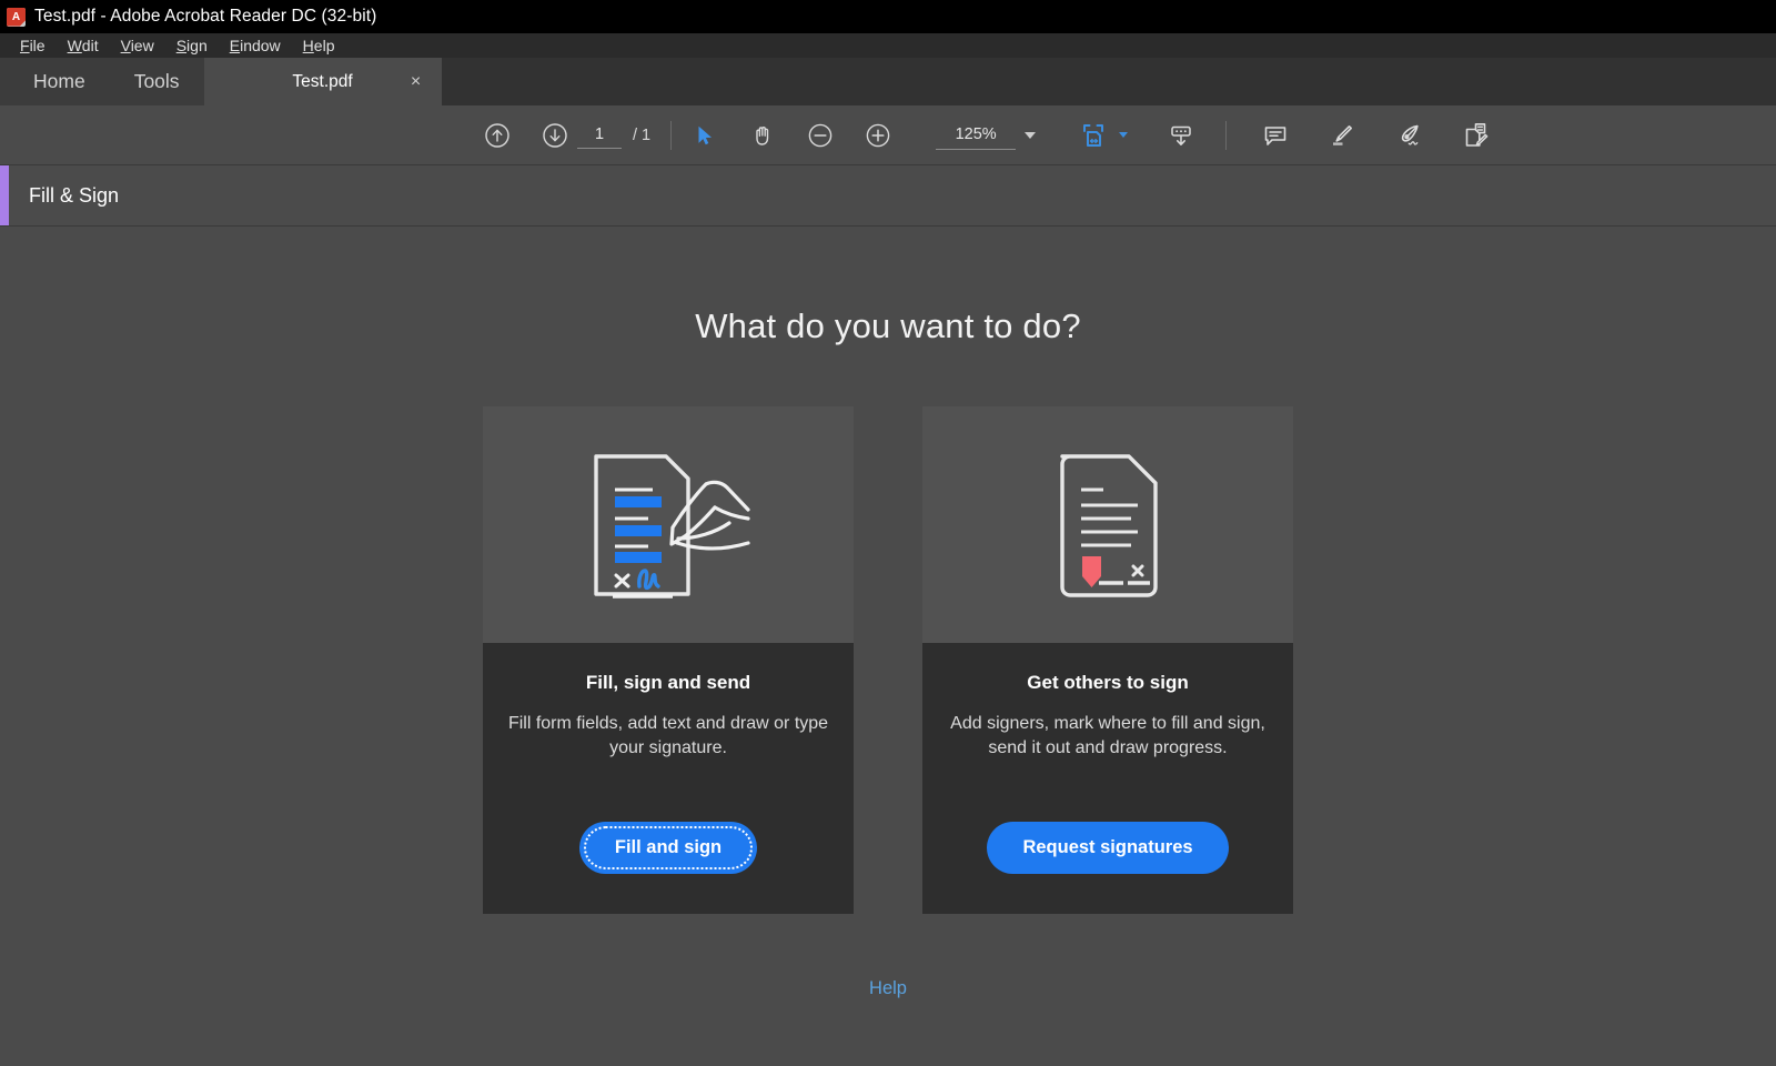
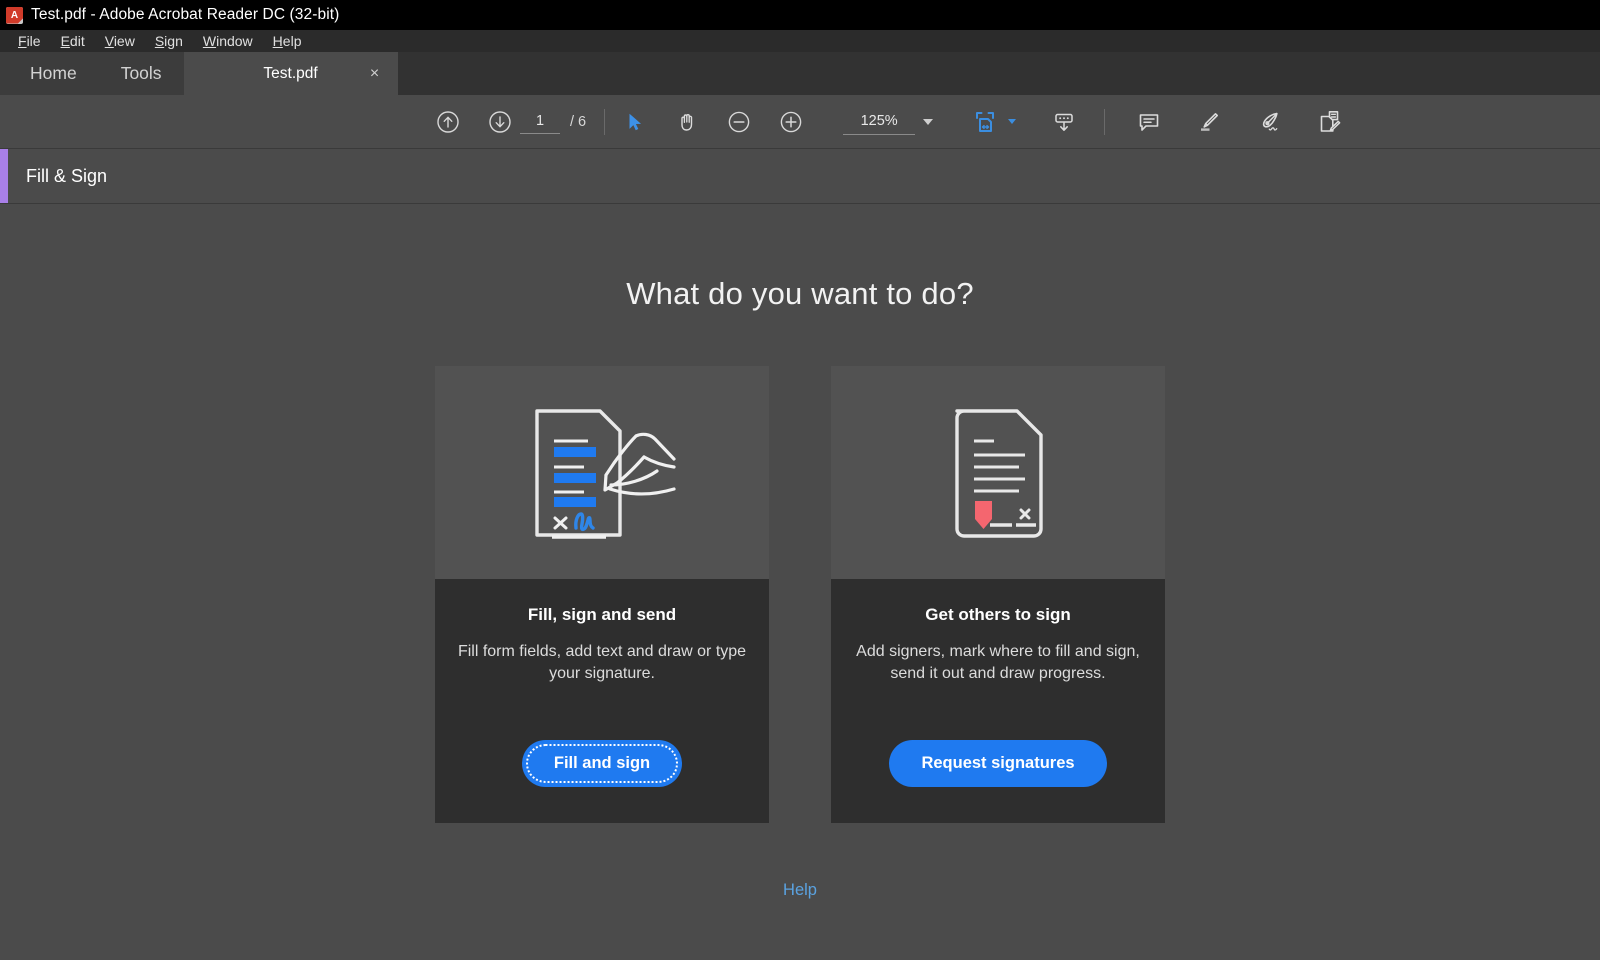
  Test.pdf - Adobe Acrobat Reader DC (32-bit)
  File
- Wdit
+ Edit
  View
  Sign
- Eindow
+ Window
  Help
  Home
  Tools
  Test.pdf
  ×
  1
- / 1
+ / 6
  125%
  Fill & Sign
  What do you want to do?
  Fill, sign and send
  Fill form fields, add text and draw or type your signature.
  Fill and sign
  Get others to sign
  Add signers, mark where to fill and sign, send it out and draw progress.
  Request signatures
  Help
